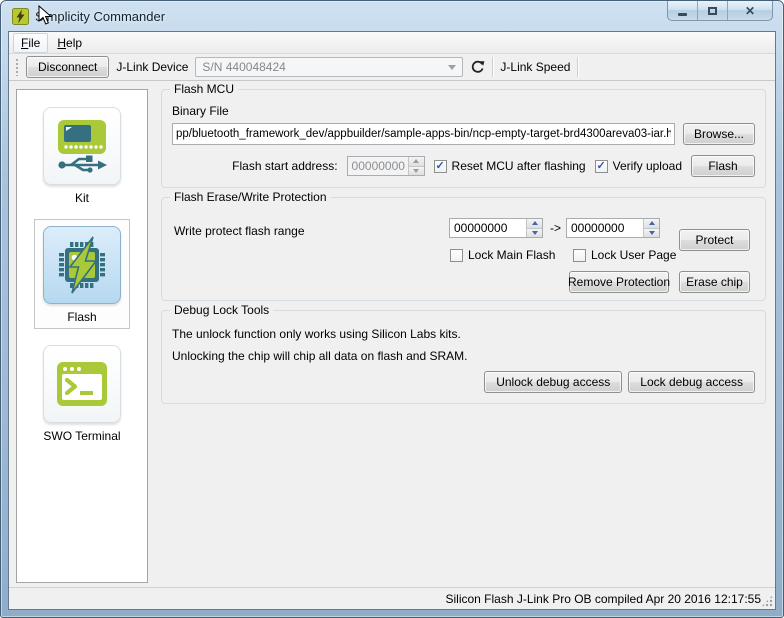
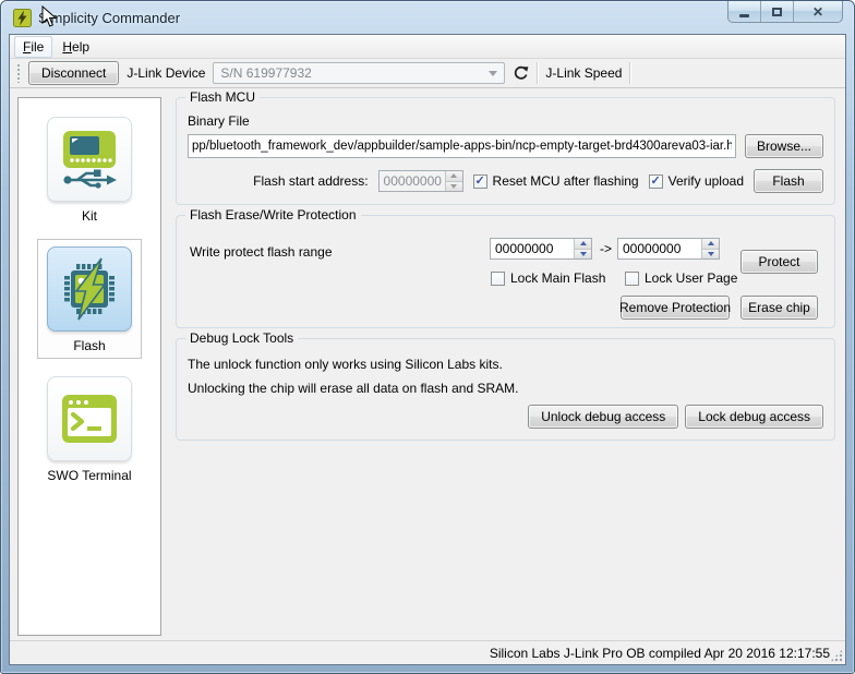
  mplicity Commander
  ✕
  File
  Help
  Disconnect
  J-Link Device
- S/N 440048424
+ S/N 619977932
  J-Link Speed
  Kit
  Flash
  SWO Terminal
  Flash MCU
  Binary File
  pp/bluetooth_framework_dev/appbuilder/sample-apps-bin/ncp-empty-target-brd4300areva03-iar.h
  Browse...
  Flash start address:
  00000000
  ✓
  Reset MCU after flashing
  ✓
  Verify upload
  Flash
  Flash Erase/Write Protection
  Write protect flash range
  00000000
  ->
  00000000
  Protect
  Lock Main Flash
  Lock User Page
  Remove Protection
  Erase chip
  Debug Lock Tools
  The unlock function only works using Silicon Labs kits.
- Unlocking the chip will chip all data on flash and SRAM.
+ Unlocking the chip will erase all data on flash and SRAM.
  Unlock debug access
  Lock debug access
- Silicon Flash J-Link Pro OB compiled Apr 20 2016 12:17:55
+ Silicon Labs J-Link Pro OB compiled Apr 20 2016 12:17:55
